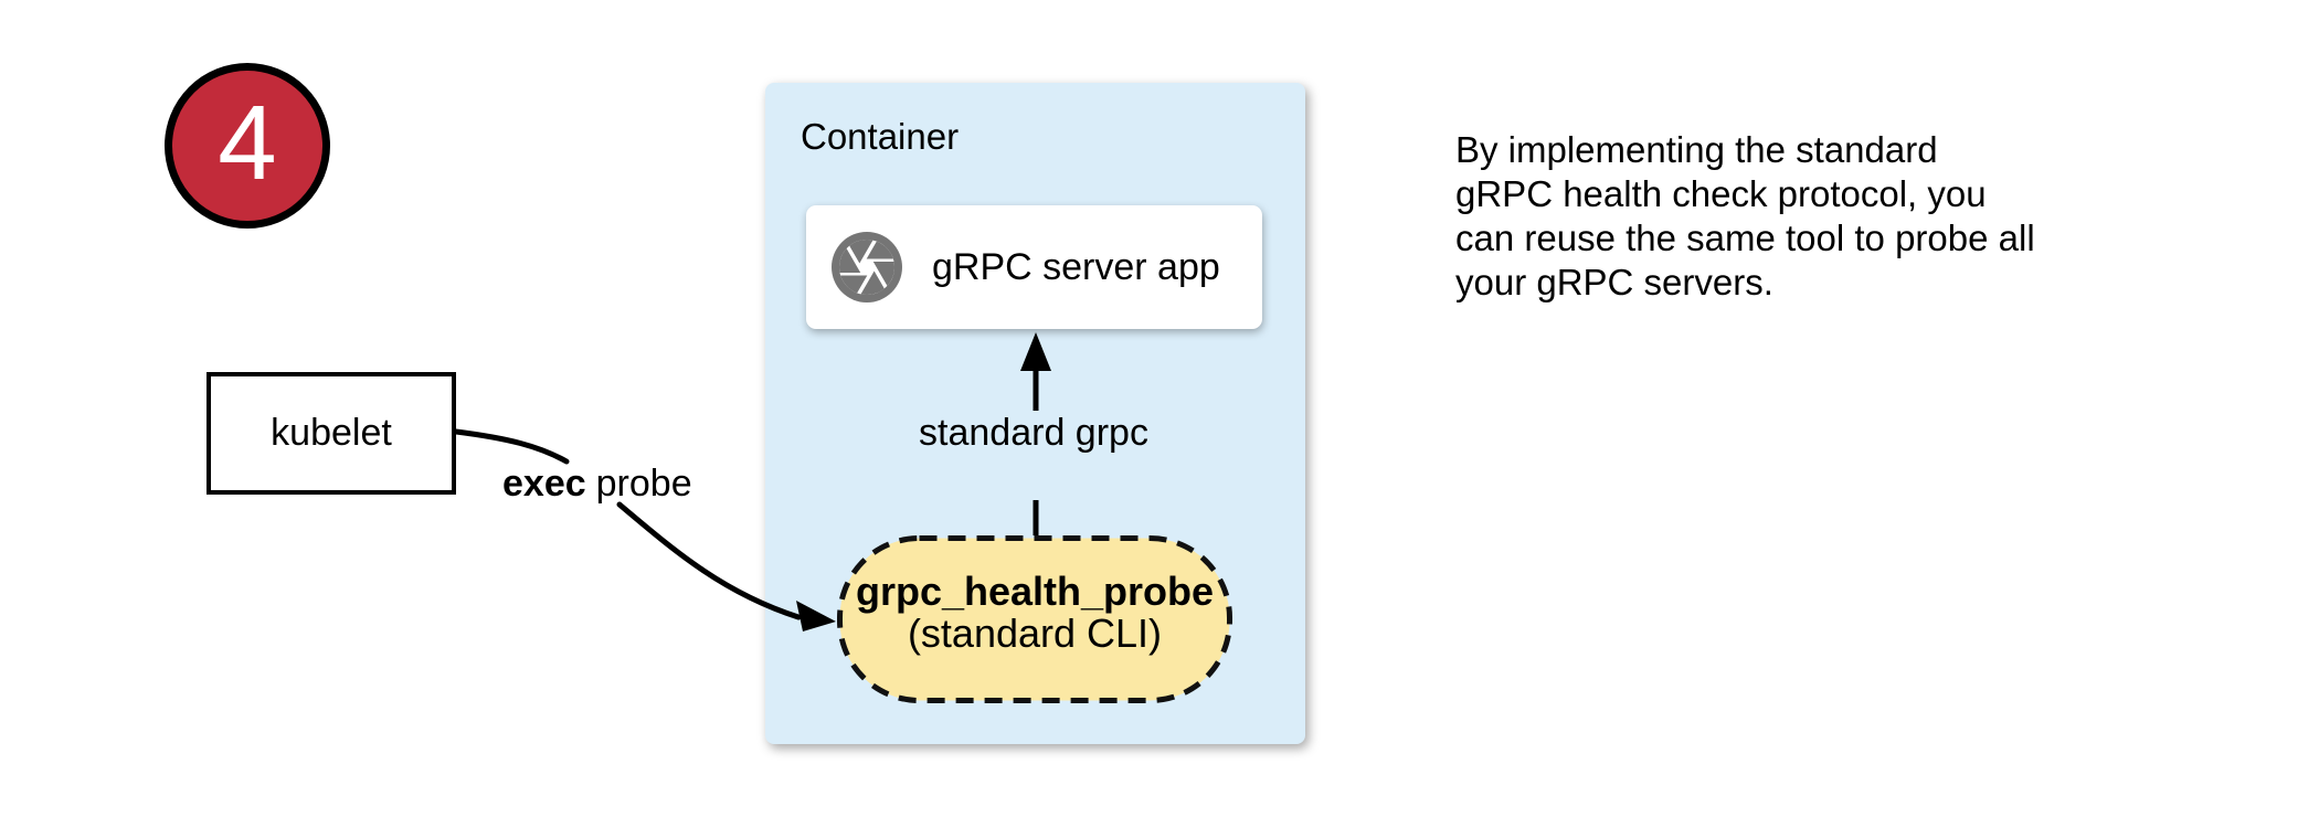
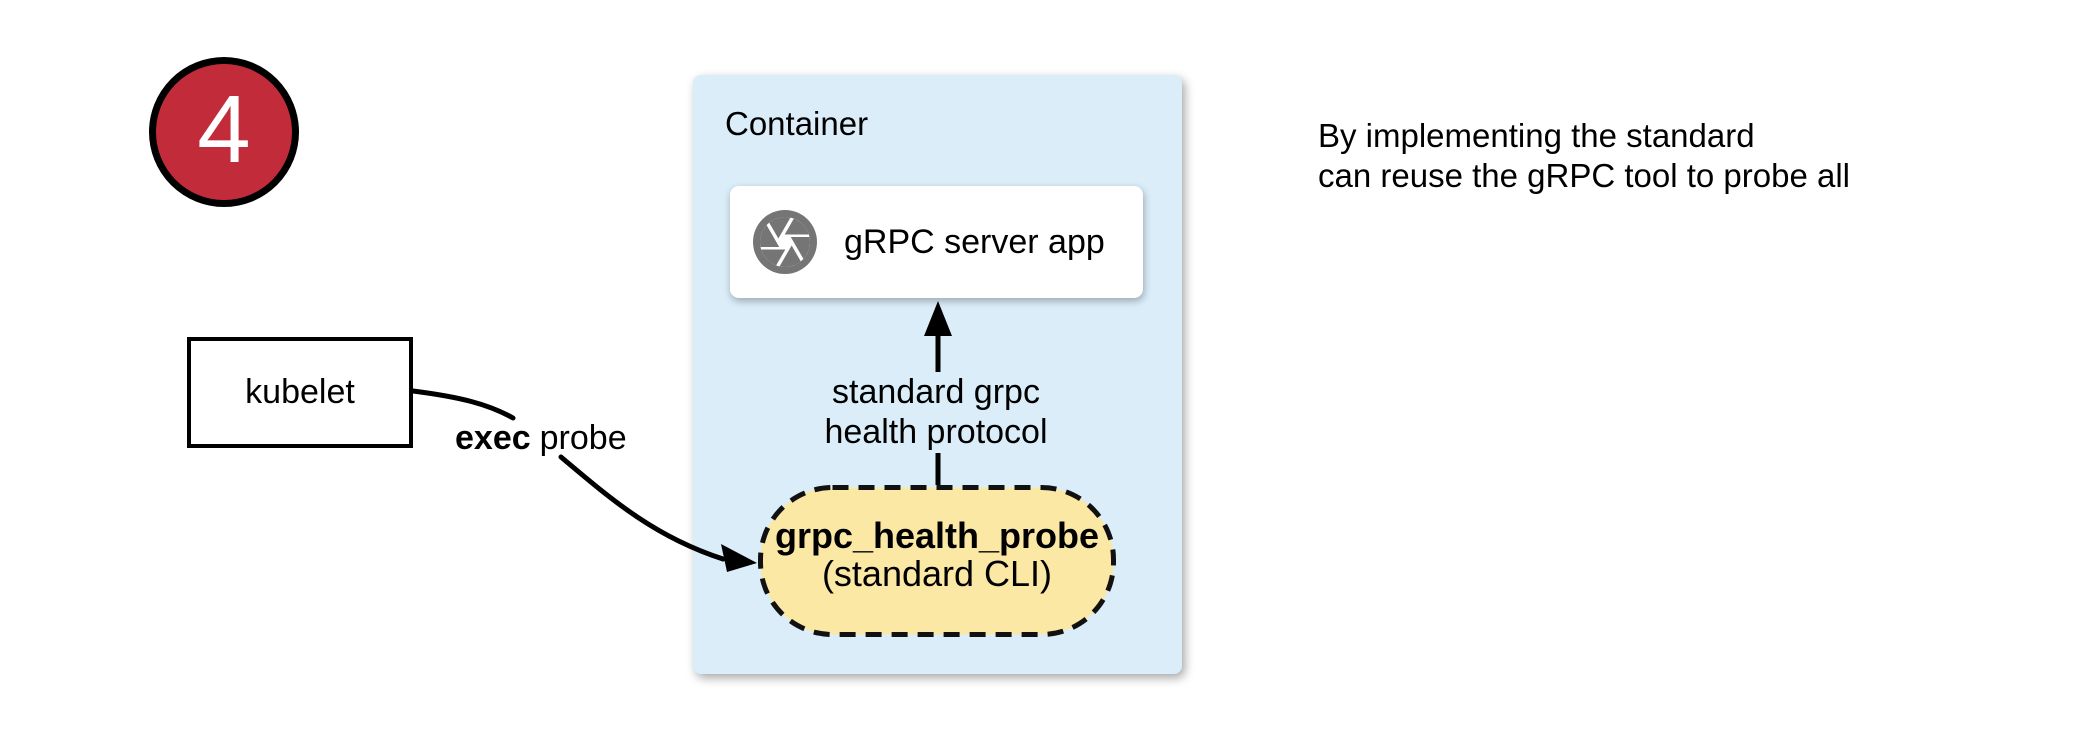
  4
  Container
  kubelet
  exec probe
  gRPC server app
  standard grpc
+ health protocol
  grpc_health_probe
  (standard CLI)
  By implementing the standard
- gRPC health check protocol, you
- can reuse the same tool to probe all
+ can reuse the gRPC tool to probe all
- your gRPC servers.
